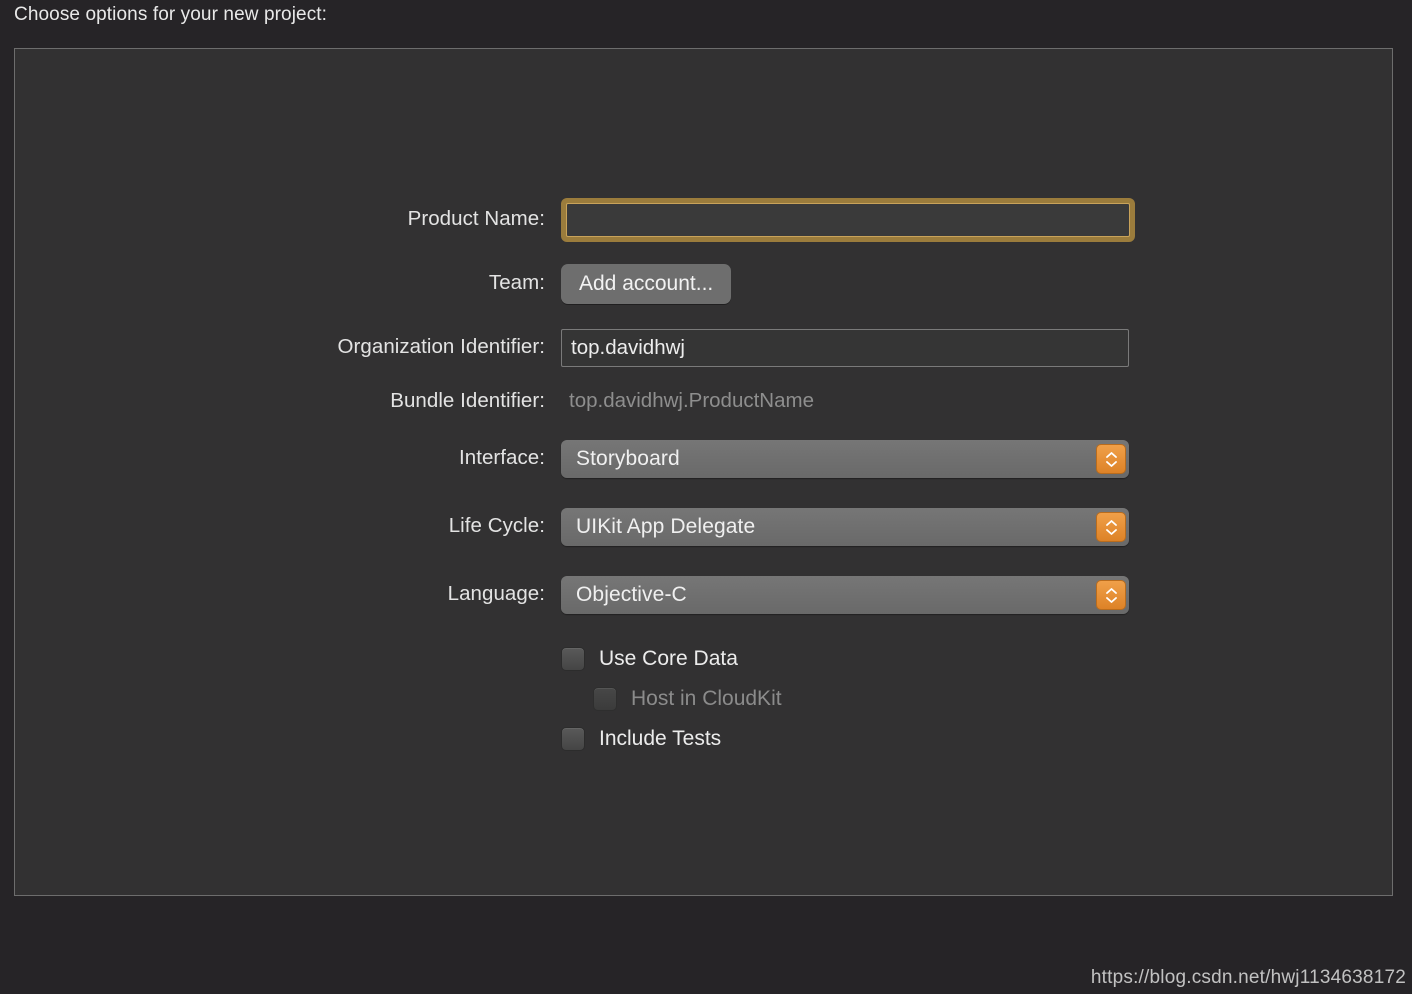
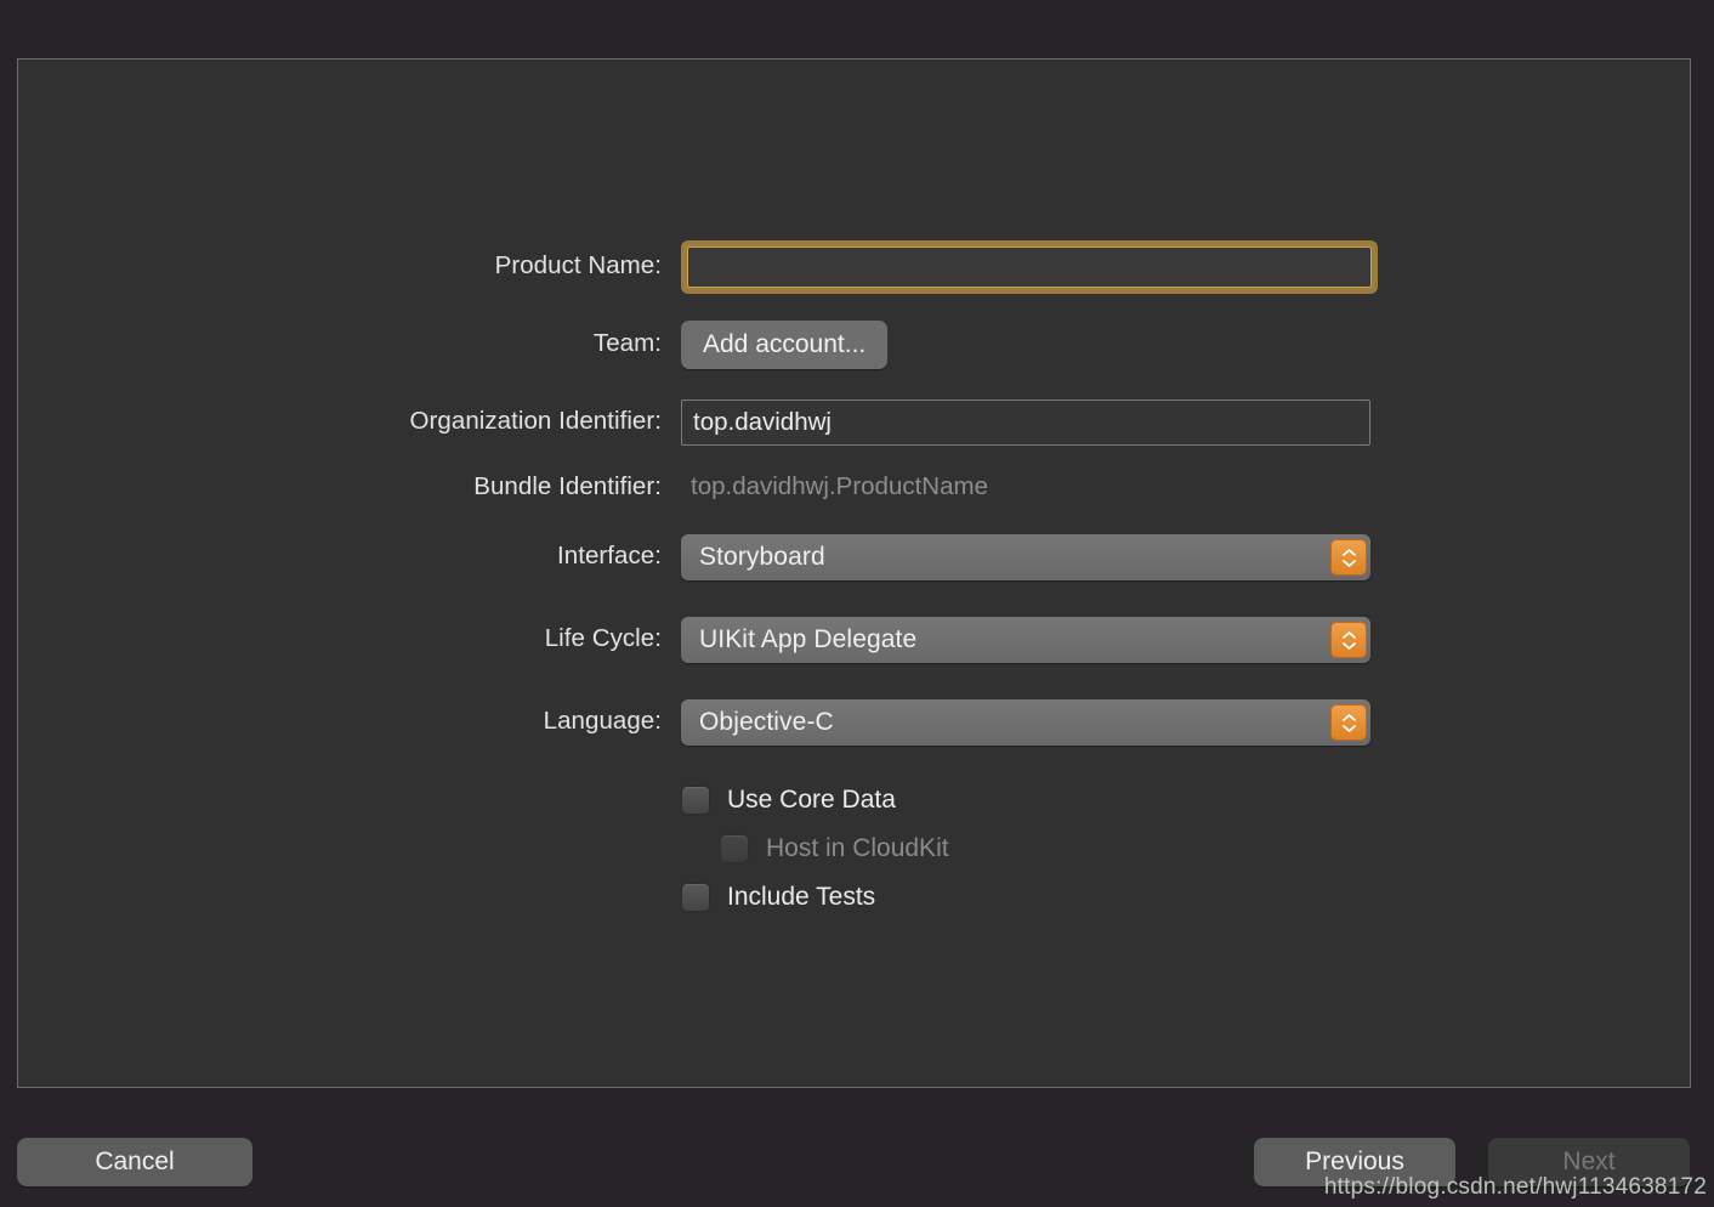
- Choose options for your new project:
  Product Name:
  Team:
  Add account...
  Organization Identifier:
  top.davidhwj
  Bundle Identifier:
  top.davidhwj.ProductName
  Interface:
  Storyboard
  Life Cycle:
  UIKit App Delegate
  Language:
  Objective-C
  Use Core Data
  Host in CloudKit
  Include Tests
+ Cancel
+ Previous
+ Next
  https://blog.csdn.net/hwj1134638172
